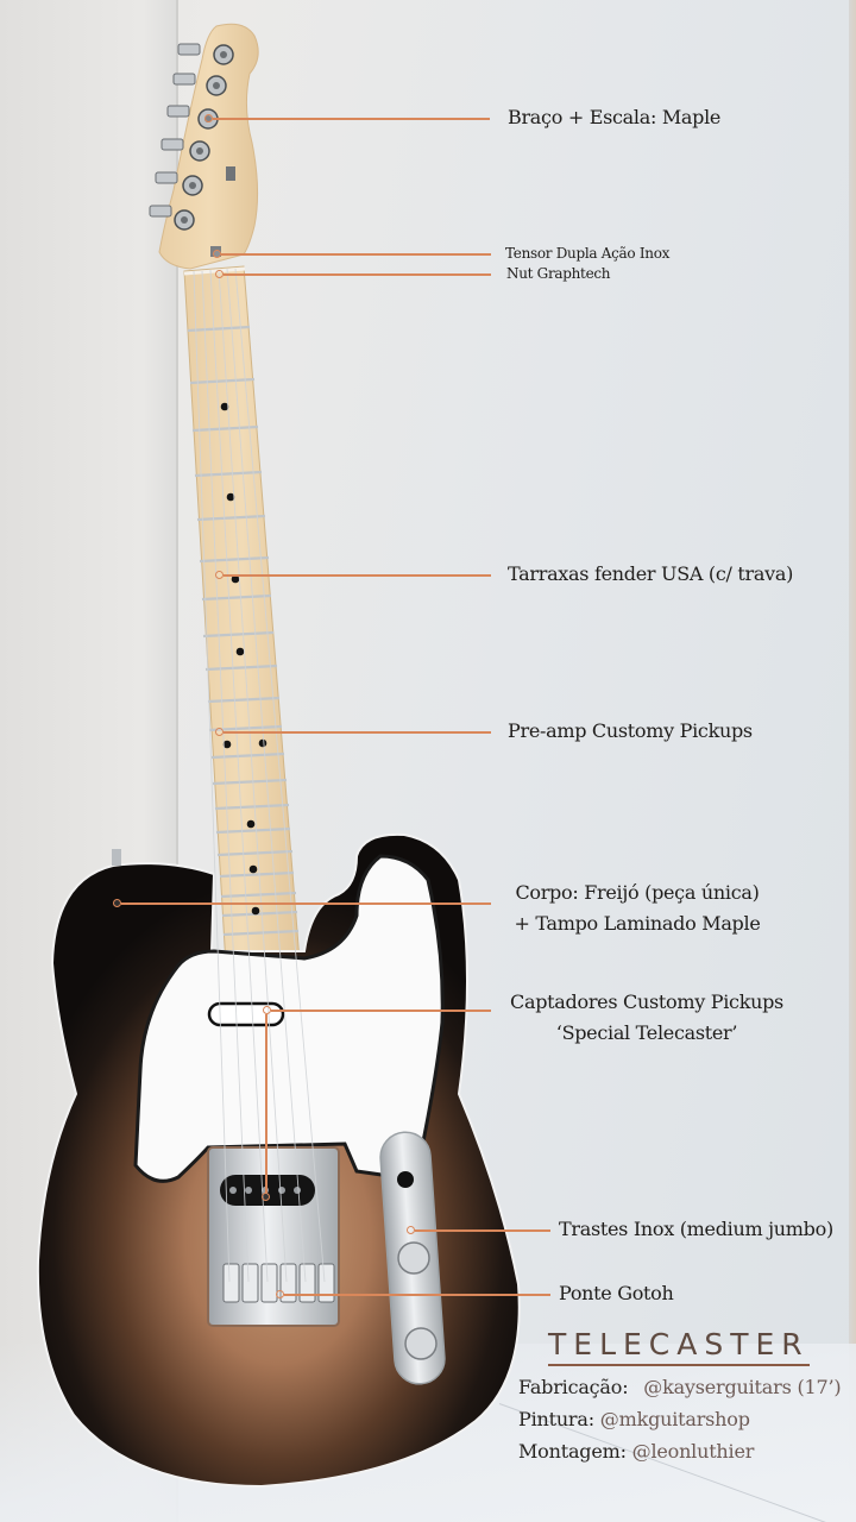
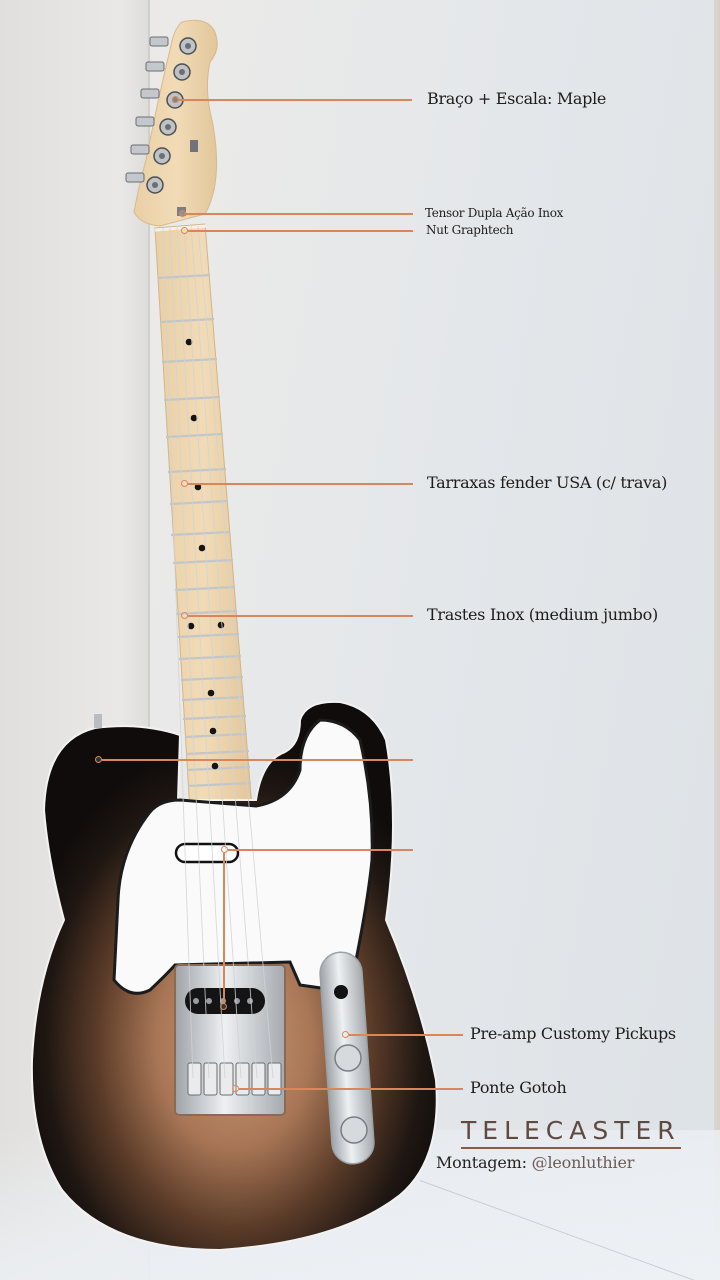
  Braço + Escala: Maple
  Tensor Dupla Ação Inox
  Nut Graphtech
  Tarraxas fender USA (c/ trava)
- Pre-amp Customy Pickups
+ Trastes Inox (medium jumbo)
- Corpo: Freijó (peça única)
- + Tampo Laminado Maple
- Captadores Customy Pickups
- ‘Special Telecaster’
- Trastes Inox (medium jumbo)
+ Pre-amp Customy Pickups
  Ponte Gotoh
  TELECASTER
- Fabricação: @kayserguitars (17’)
- Pintura: @mkguitarshop
  Montagem: @leonluthier
